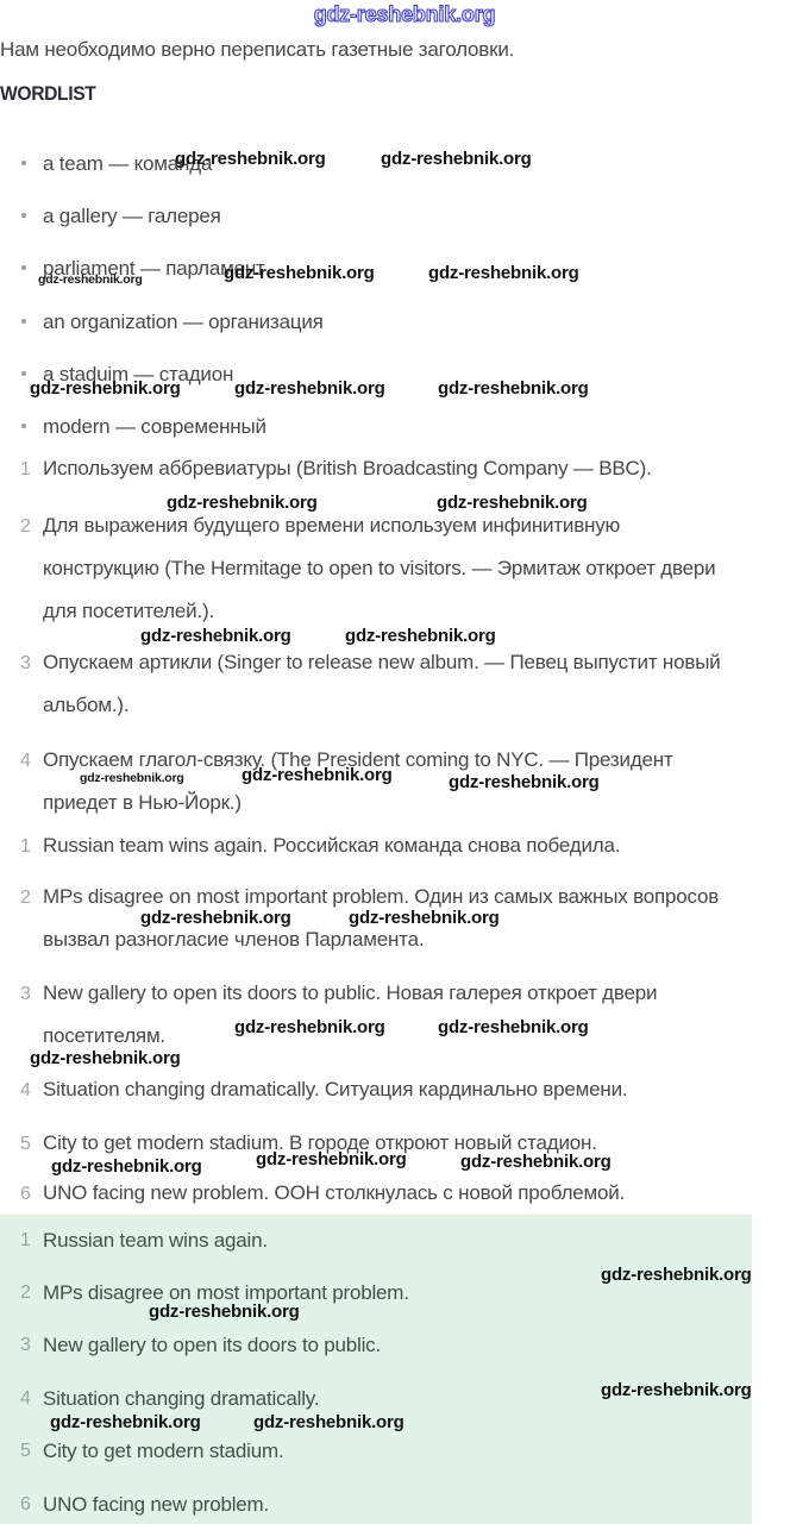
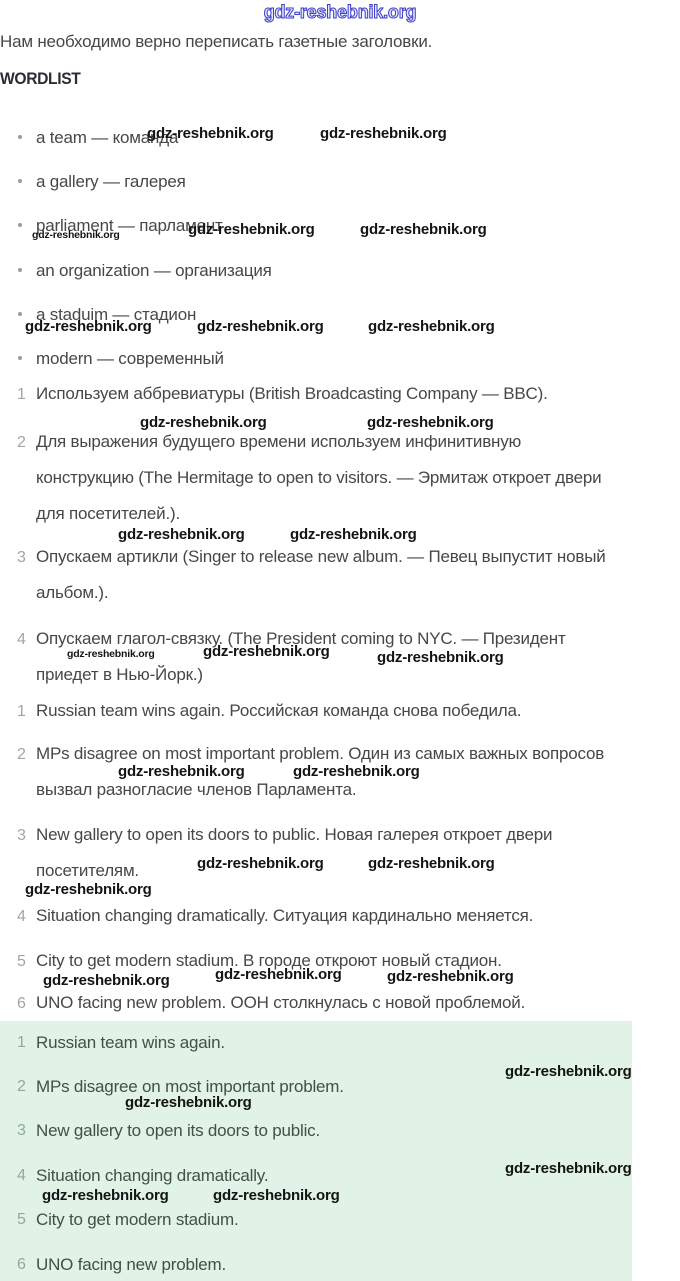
  gdz-reshebnik.org
  Нам необходимо верно переписать газетные заголовки.
  WORDLIST
  a team — команда
  a gallery — галерея
  parliament — парламент
  an organization — организация
  a staduim — стадион
  modern — современный
  1
  Используем аббревиатуры (British Broadcasting Company — BBC).
  2
  Для выражения будущего времени используем инфинитивную
  конструкцию (The Hermitage to open to visitors. — Эрмитаж откроет двери
  для посетителей.).
  3
  Опускаем артикли (Singer to release new album. — Певец выпустит новый
  альбом.).
  4
  Опускаем глагол-связку. (The President coming to NYC. — Президент
  приедет в Нью-Йорк.)
  1
  Russian team wins again. Российская команда снова победила.
  2
  MPs disagree on most important problem. Один из самых важных вопросов
  вызвал разногласие членов Парламента.
  3
  New gallery to open its doors to public. Новая галерея откроет двери
  посетителям.
  4
- Situation changing dramatically. Ситуация кардинально времени.
+ Situation changing dramatically. Ситуация кардинально меняется.
  5
  City to get modern stadium. В городе откроют новый стадион.
  6
  UNO facing new problem. ООН столкнулась с новой проблемой.
  1
  Russian team wins again.
  2
  MPs disagree on most important problem.
  3
  New gallery to open its doors to public.
  4
  Situation changing dramatically.
  5
  City to get modern stadium.
  6
  UNO facing new problem.
  gdz-reshebnik.org
  gdz-reshebnik.org
  gdz-reshebnik.org
  gdz-reshebnik.org
  gdz-reshebnik.org
  gdz-reshebnik.org
  gdz-reshebnik.org
  gdz-reshebnik.org
  gdz-reshebnik.org
  gdz-reshebnik.org
  gdz-reshebnik.org
  gdz-reshebnik.org
  gdz-reshebnik.org
  gdz-reshebnik.org
  gdz-reshebnik.org
  gdz-reshebnik.org
  gdz-reshebnik.org
  gdz-reshebnik.org
  gdz-reshebnik.org
  gdz-reshebnik.org
  gdz-reshebnik.org
  gdz-reshebnik.org
  gdz-reshebnik.org
  gdz-reshebnik.org
  gdz-reshebnik.org
  gdz-reshebnik.org
  gdz-reshebnik.org
  gdz-reshebnik.org
